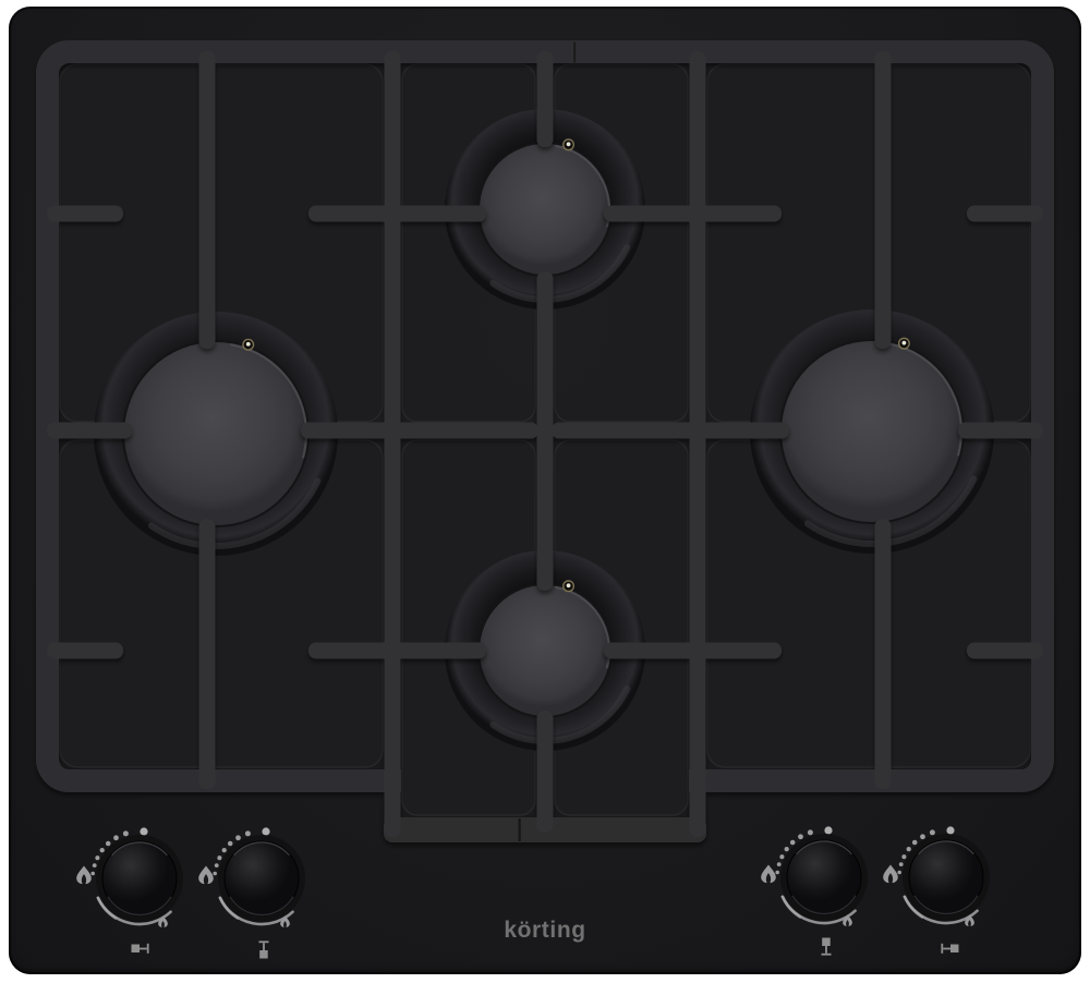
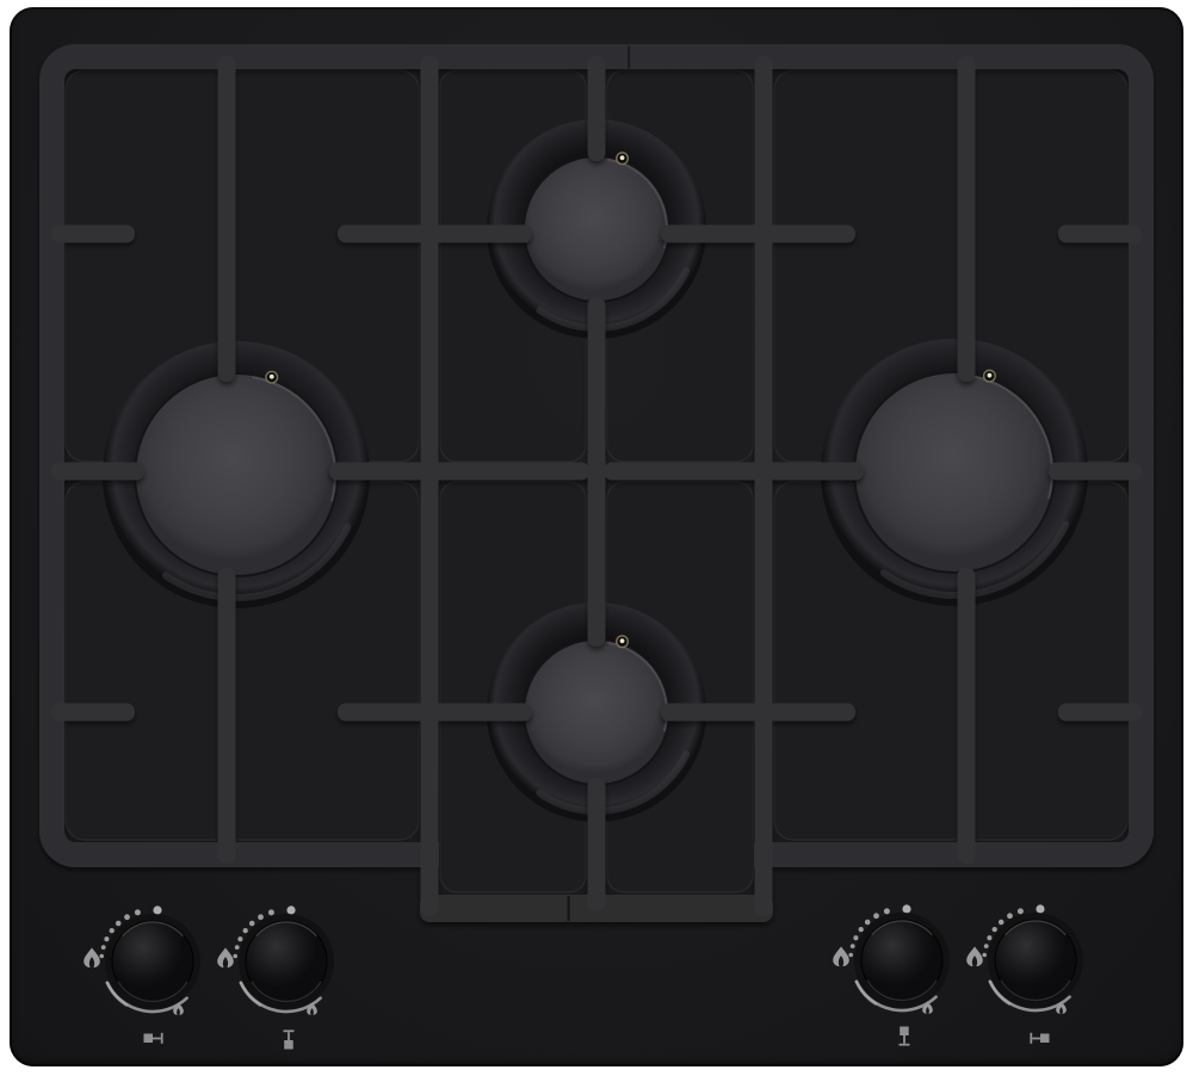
- körting
